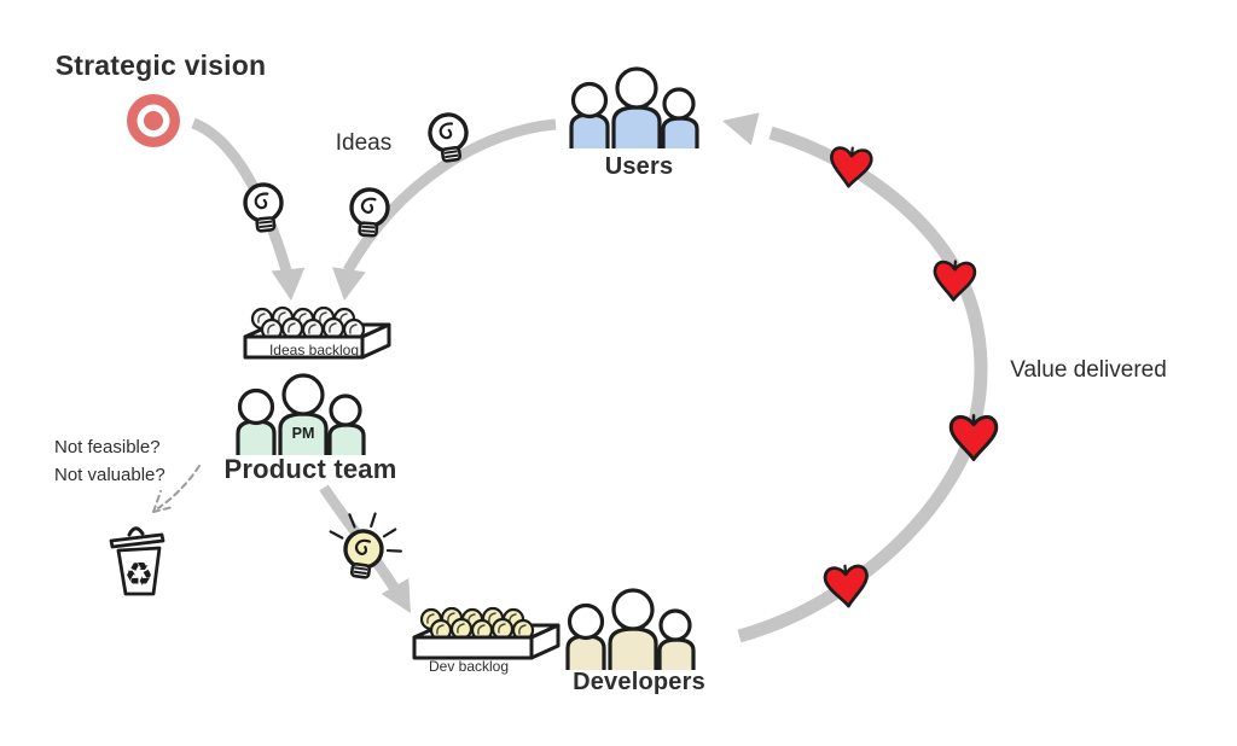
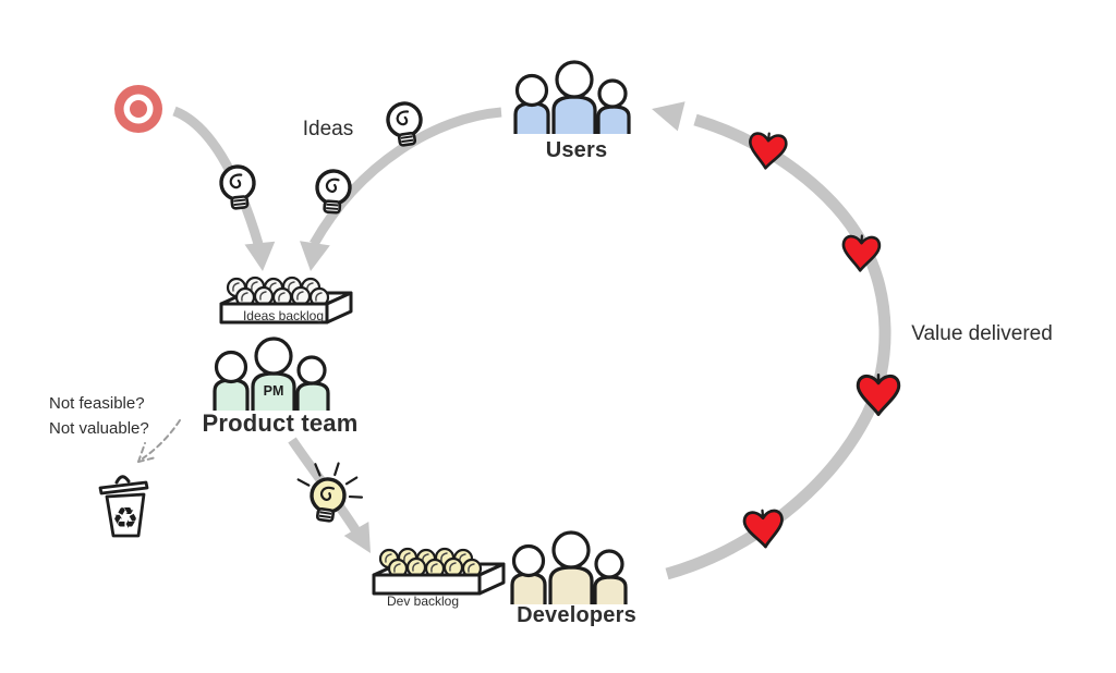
  PM
  ♻
- Strategic vision
  Ideas
  Users
  Ideas backlog
  Product team
  Not feasible?
  Not valuable?
  Dev backlog
  Developers
  Value delivered
